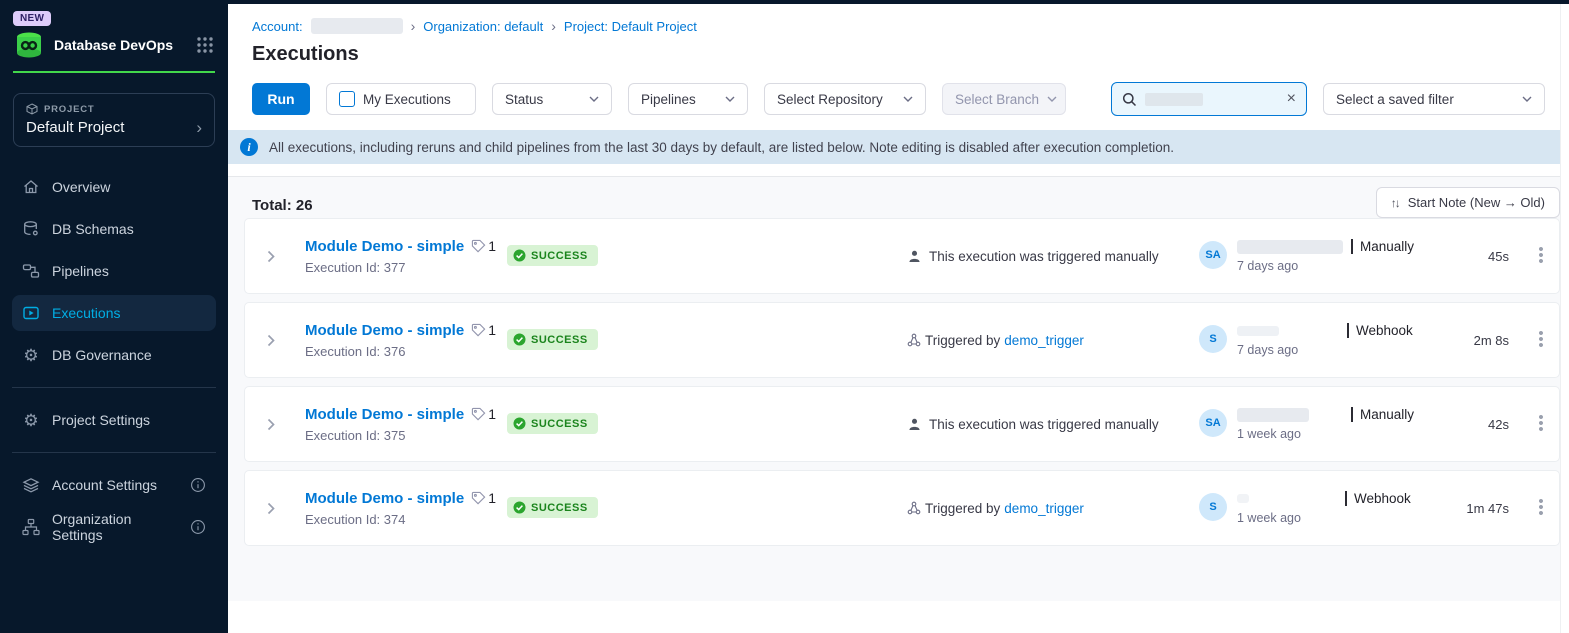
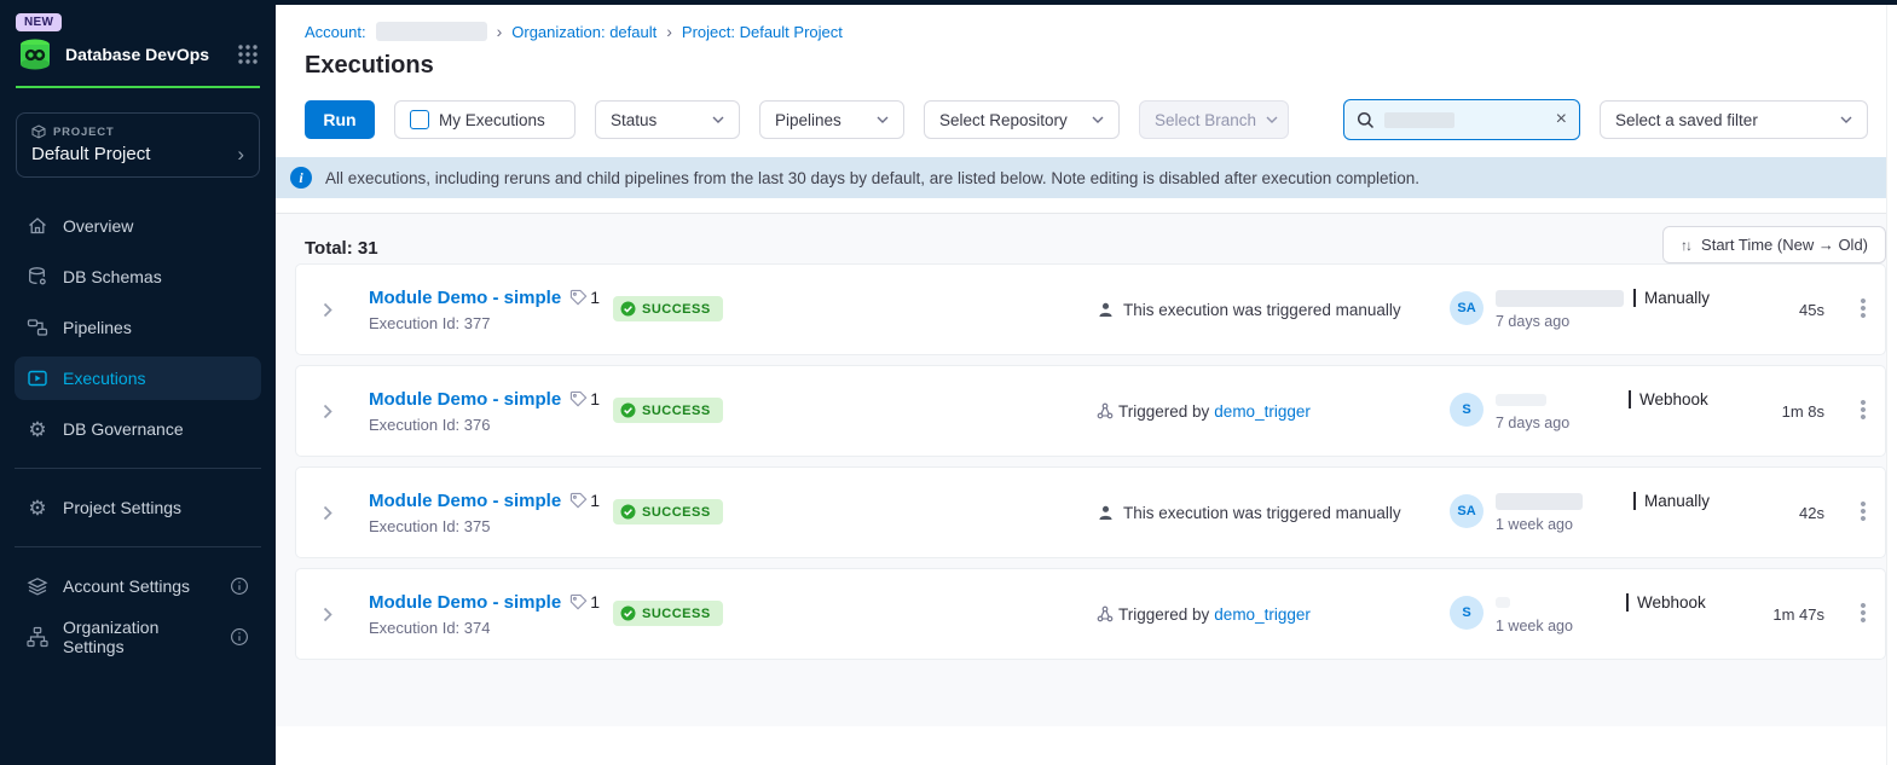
  NEW
  Database DevOps
  PROJECT
  Default Project
  ›
  Overview
  DB Schemas
  Pipelines
  Executions
  ⚙
  DB Governance
  ⚙
  Project Settings
  Account Settings
  Organization Settings
  Account:
  ›
  Organization: default
  ›
  Project: Default Project
  Executions
  Run
  My Executions
  Status
  Pipelines
  Select Repository
  Select Branch
  ×
  Select a saved filter
  i
  All executions, including reruns and child pipelines from the last 30 days by default, are listed below. Note editing is disabled after execution completion.
- Total: 26
+ Total: 31
  ↑↓
- Start Note (New → Old)
+ Start Time (New → Old)
  Module Demo - simple
  1
  Execution Id: 377
  SUCCESS
  This execution was triggered manually
  SA
  Manually
  7 days ago
  45s
  •
  •
  •
  Module Demo - simple
  1
  Execution Id: 376
  SUCCESS
  Triggered by
  demo_trigger
  S
  Webhook
  7 days ago
- 2m 8s
+ 1m 8s
  •
  •
  •
  Module Demo - simple
  1
  Execution Id: 375
  SUCCESS
  This execution was triggered manually
  SA
  Manually
  1 week ago
  42s
  •
  •
  •
  Module Demo - simple
  1
  Execution Id: 374
  SUCCESS
  Triggered by
  demo_trigger
  S
  Webhook
  1 week ago
  1m 47s
  •
  •
  •
